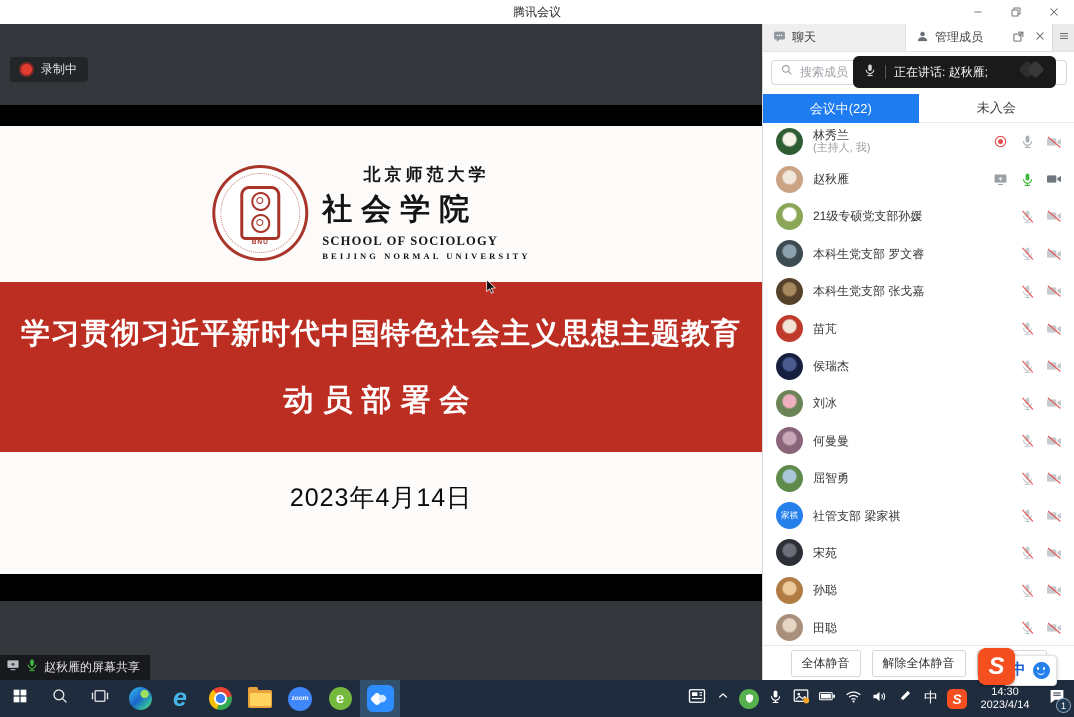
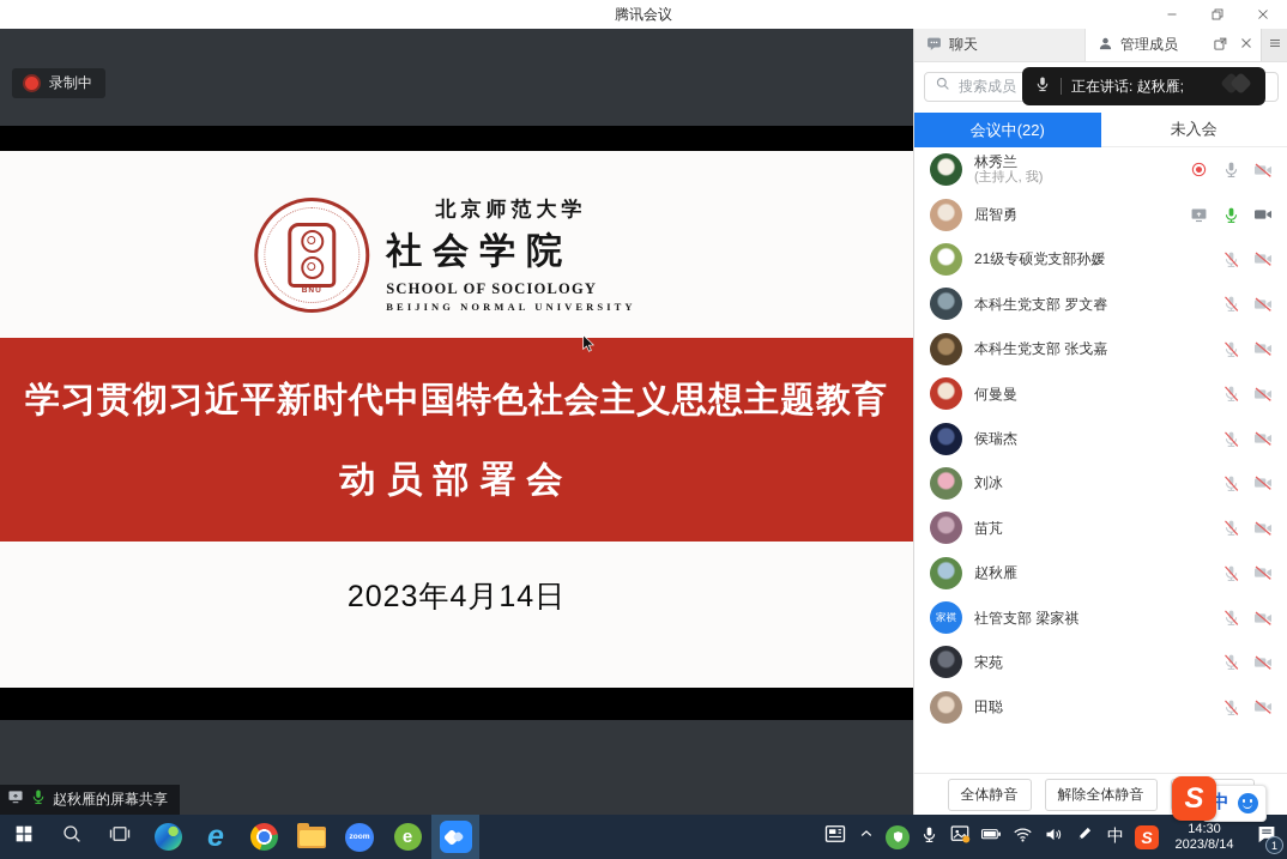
  腾讯会议
  北京师范大学
  社会学院
  SCHOOL OF SOCIOLOGY
  BEIJING NORMAL UNIVERSITY
  学习贯彻习近平新时代中国特色社会主义思想主题教育
  动员部署会
  2023年4月14日
  录制中
  赵秋雁的屏幕共享
  聊天
  管理成员
  搜索成员
  正在讲话: 赵秋雁;
  会议中(22)
  未入会
  林秀兰
  (主持人, 我)
- 赵秋雁
+ 屈智勇
  21级专硕党支部孙媛
  本科生党支部 罗文睿
  本科生党支部 张戈嘉
- 苗芃
+ 何曼曼
  侯瑞杰
  刘冰
- 何曼曼
+ 苗芃
- 屈智勇
+ 赵秋雁
  家祺
  社管支部 梁家祺
  宋苑
- 孙聪
  田聪
  全体静音
  解除全体静音
  中
  S
  e
  e
  中
  S
  14:30
- 2023/4/14
+ 2023/8/14
  1
